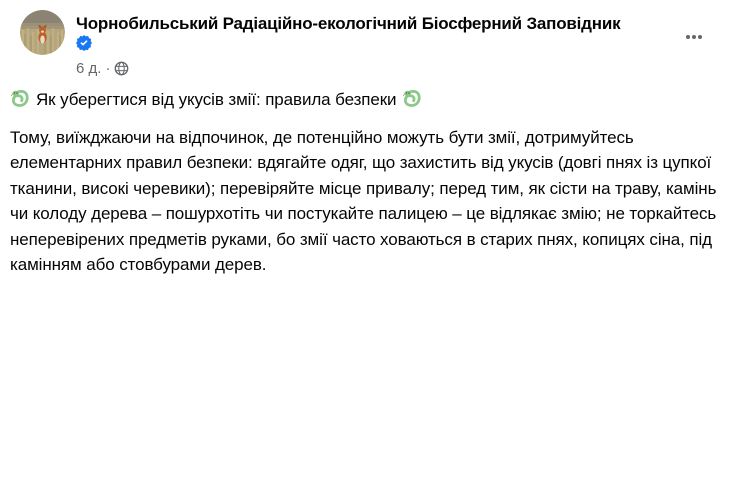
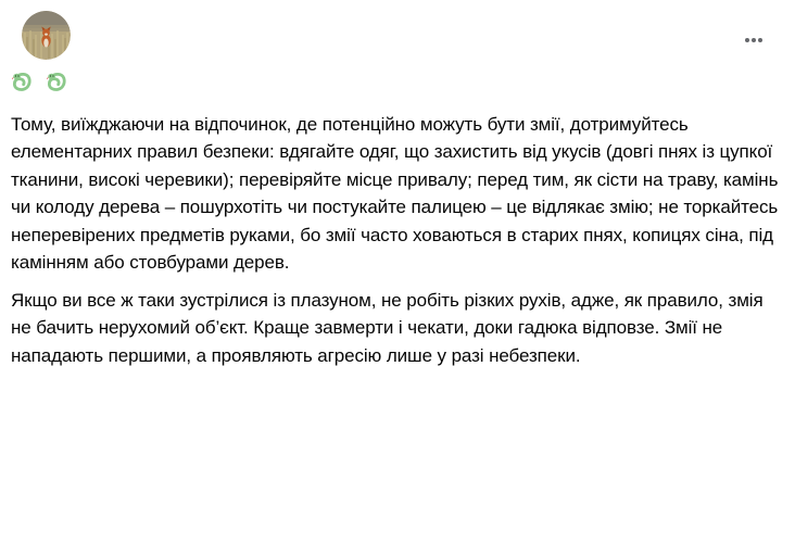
- Чорнобильський Радіаційно-екологічний Біосферний Заповідник
- 6 д.
- ·
- Як уберегтися від укусів змії: правила безпеки
  Тому, виїжджаючи на відпочинок, де потенційно можуть бути змії, дотримуйтесь елементарних правил безпеки: вдягайте одяг, що захистить від укусів (довгі пнях із цупкої тканини, високі черевики); перевіряйте місце привалу; перед тим, як сісти на траву, камінь чи колоду дерева – пошурхотіть чи постукайте палицею – це відлякає змію; не торкайтесь неперевірених предметів руками, бо змії часто ховаються в старих пнях, копицях сіна, під камінням або стовбурами дерев.
+ Якщо ви все ж таки зустрілися із плазуном, не робіть різких рухів, адже, як правило, змія не бачить нерухомий об’єкт. Краще завмерти і чекати, доки гадюка відповзе. Змії не нападають першими, а проявляють агресію лише у разі небезпеки.
